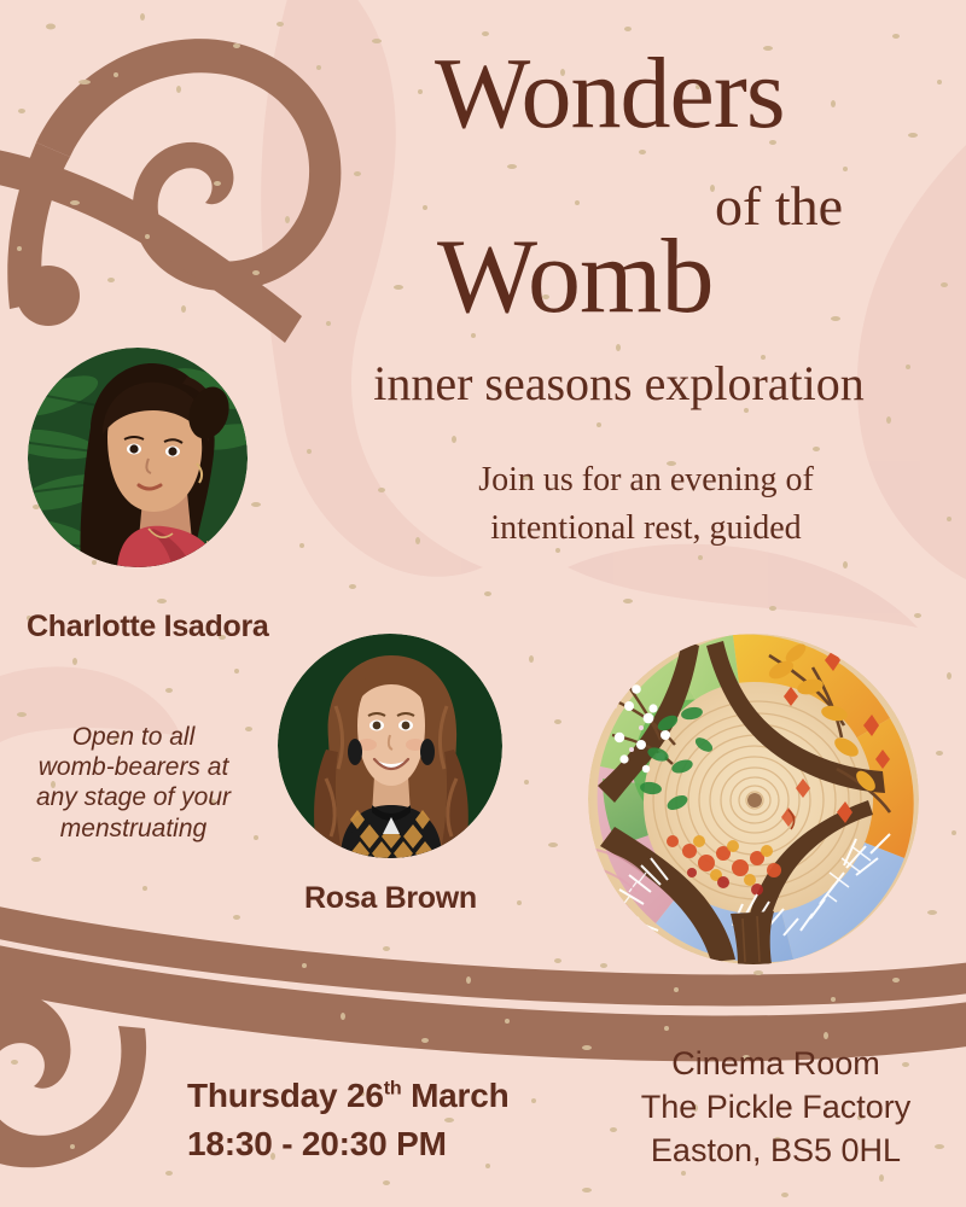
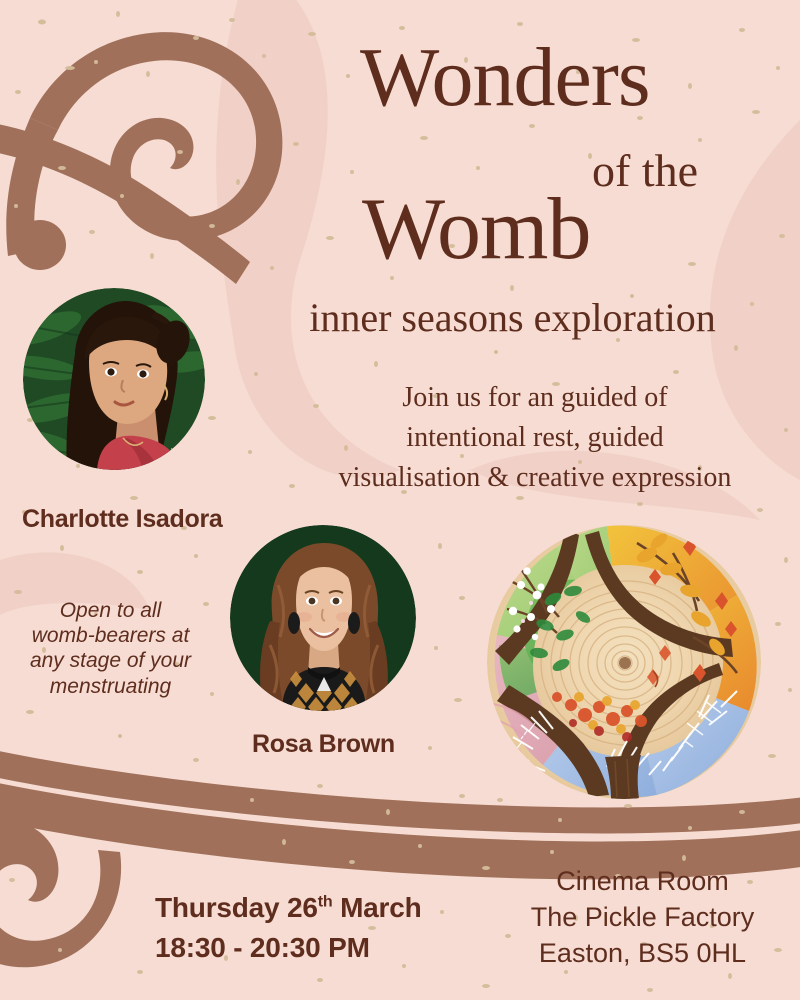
  Wonders
  of the
  Womb
  inner seasons exploration
- Join us for an evening of
+ Join us for an guided of
  intentional rest, guided
+ visualisation & creative expression
  Charlotte Isadora
  Open to all
  womb-bearers at
  any stage of your
  menstruating
  Rosa Brown
  Thursday 26th March
  18:30 - 20:30 PM
  Cinema Room
  The Pickle Factory
  Easton, BS5 0HL
